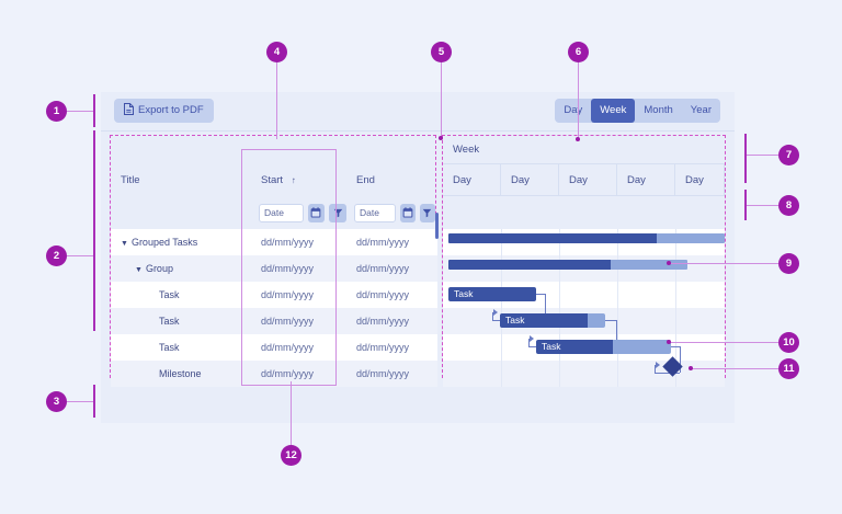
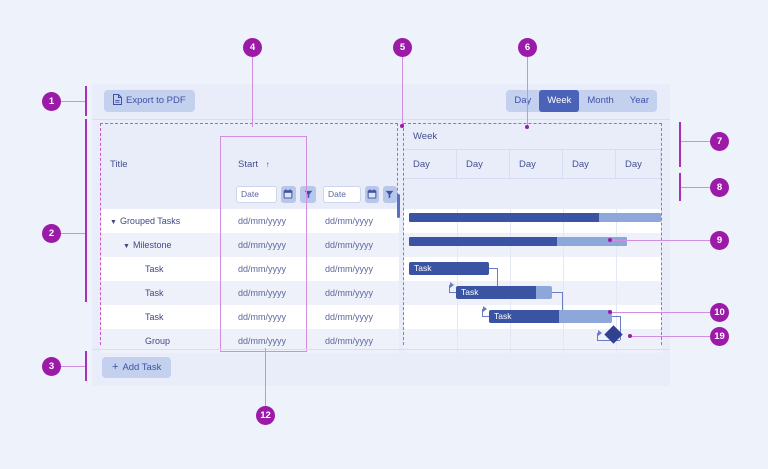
  Export to PDF
  Day
  Week
  Month
  Year
  Title
  Start ↑
- End
  Date
  Date
  Grouped Tasks
  dd/mm/yyyy
  dd/mm/yyyy
- Group
+ Milestone
  dd/mm/yyyy
  dd/mm/yyyy
  Task
  dd/mm/yyyy
  dd/mm/yyyy
  Task
  dd/mm/yyyy
  dd/mm/yyyy
  Task
  dd/mm/yyyy
  dd/mm/yyyy
- Milestone
+ Group
  dd/mm/yyyy
  dd/mm/yyyy
  Week
  Day
  Day
  Day
  Day
  Day
  Task
  Task
  Task
+ +
+ Add Task
  1
  2
  3
  4
  5
  6
  7
  8
  9
  10
- 11
+ 19
  12
